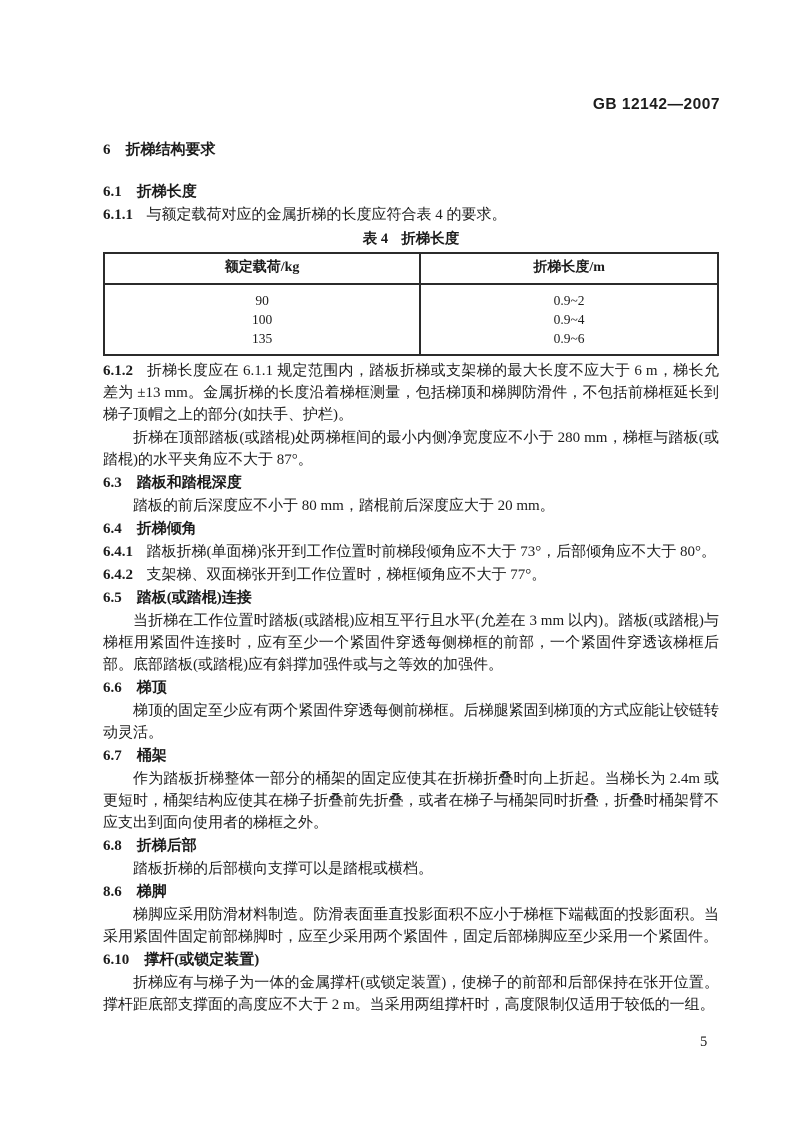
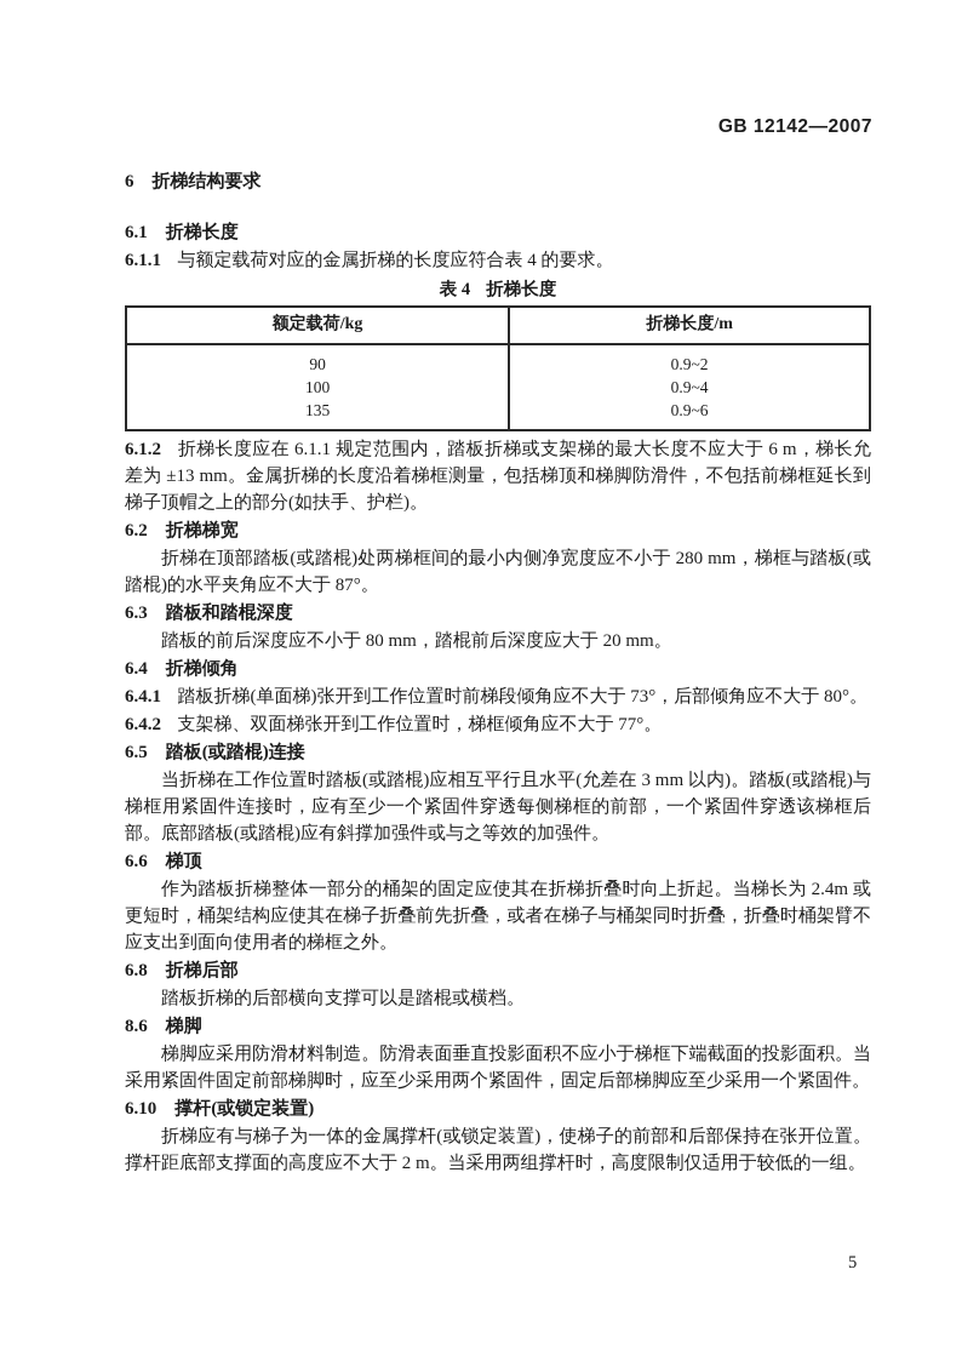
  GB 12142—2007
  6 折梯结构要求
  6.1 折梯长度
  6.1.1 与额定载荷对应的金属折梯的长度应符合表 4 的要求。
  表 4 折梯长度
  额定载荷/kg	折梯长度/m
  90	0.9~2
  100	0.9~4
  135	0.9~6
  6.1.2 折梯长度应在 6.1.1 规定范围内，踏板折梯或支架梯的最大长度不应大于 6 m，梯长允差为 ±13 mm。金属折梯的长度沿着梯框测量，包括梯顶和梯脚防滑件，不包括前梯框延长到梯子顶帽之上的部分(如扶手、护栏)。
+ 6.2 折梯梯宽
  折梯在顶部踏板(或踏棍)处两梯框间的最小内侧净宽度应不小于 280 mm，梯框与踏板(或踏棍)的水平夹角应不大于 87°。
  6.3 踏板和踏棍深度
  踏板的前后深度应不小于 80 mm，踏棍前后深度应大于 20 mm。
  6.4 折梯倾角
  6.4.1 踏板折梯(单面梯)张开到工作位置时前梯段倾角应不大于 73°，后部倾角应不大于 80°。
  6.4.2 支架梯、双面梯张开到工作位置时，梯框倾角应不大于 77°。
  6.5 踏板(或踏棍)连接
  当折梯在工作位置时踏板(或踏棍)应相互平行且水平(允差在 3 mm 以内)。踏板(或踏棍)与梯框用紧固件连接时，应有至少一个紧固件穿透每侧梯框的前部，一个紧固件穿透该梯框后部。底部踏板(或踏棍)应有斜撑加强件或与之等效的加强件。
  6.6 梯顶
- 梯顶的固定至少应有两个紧固件穿透每侧前梯框。后梯腿紧固到梯顶的方式应能让铰链转动灵活。
- 6.7 桶架
  作为踏板折梯整体一部分的桶架的固定应使其在折梯折叠时向上折起。当梯长为 2.4m 或更短时，桶架结构应使其在梯子折叠前先折叠，或者在梯子与桶架同时折叠，折叠时桶架臂不应支出到面向使用者的梯框之外。
  6.8 折梯后部
  踏板折梯的后部横向支撑可以是踏棍或横档。
  8.6 梯脚
  梯脚应采用防滑材料制造。防滑表面垂直投影面积不应小于梯框下端截面的投影面积。当采用紧固件固定前部梯脚时，应至少采用两个紧固件，固定后部梯脚应至少采用一个紧固件。
  6.10 撑杆(或锁定装置)
  折梯应有与梯子为一体的金属撑杆(或锁定装置)，使梯子的前部和后部保持在张开位置。撑杆距底部支撑面的高度应不大于 2 m。当采用两组撑杆时，高度限制仅适用于较低的一组。
  5
